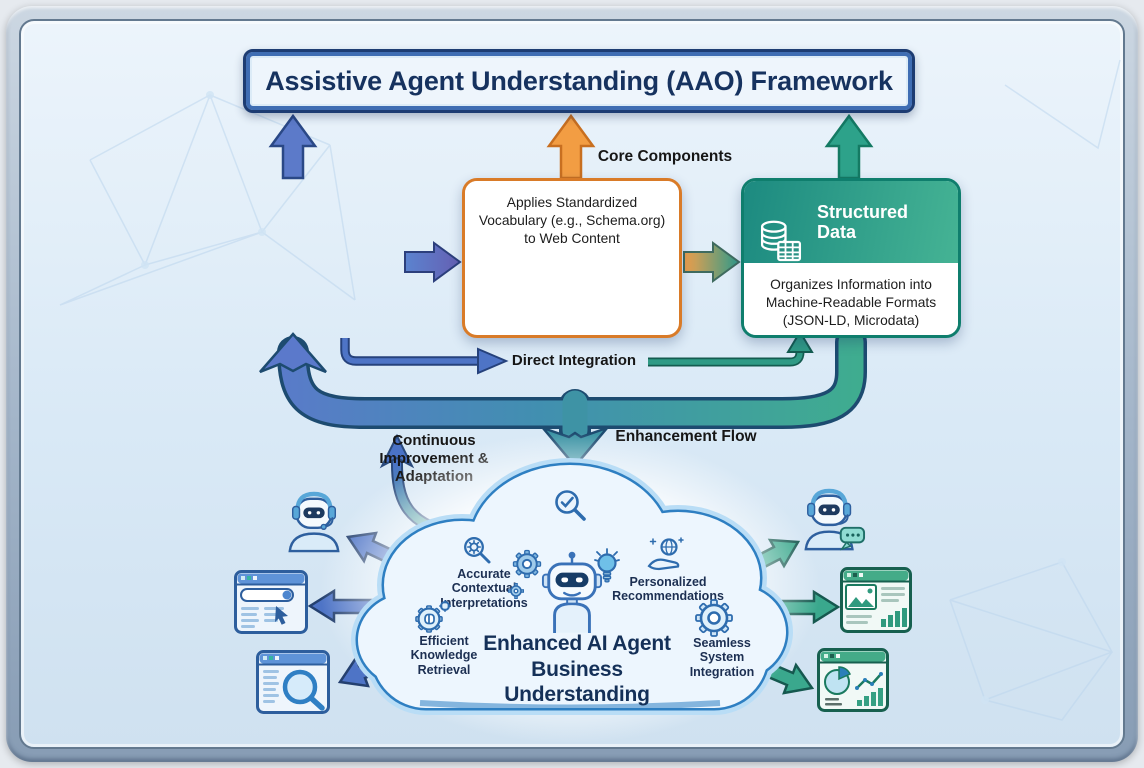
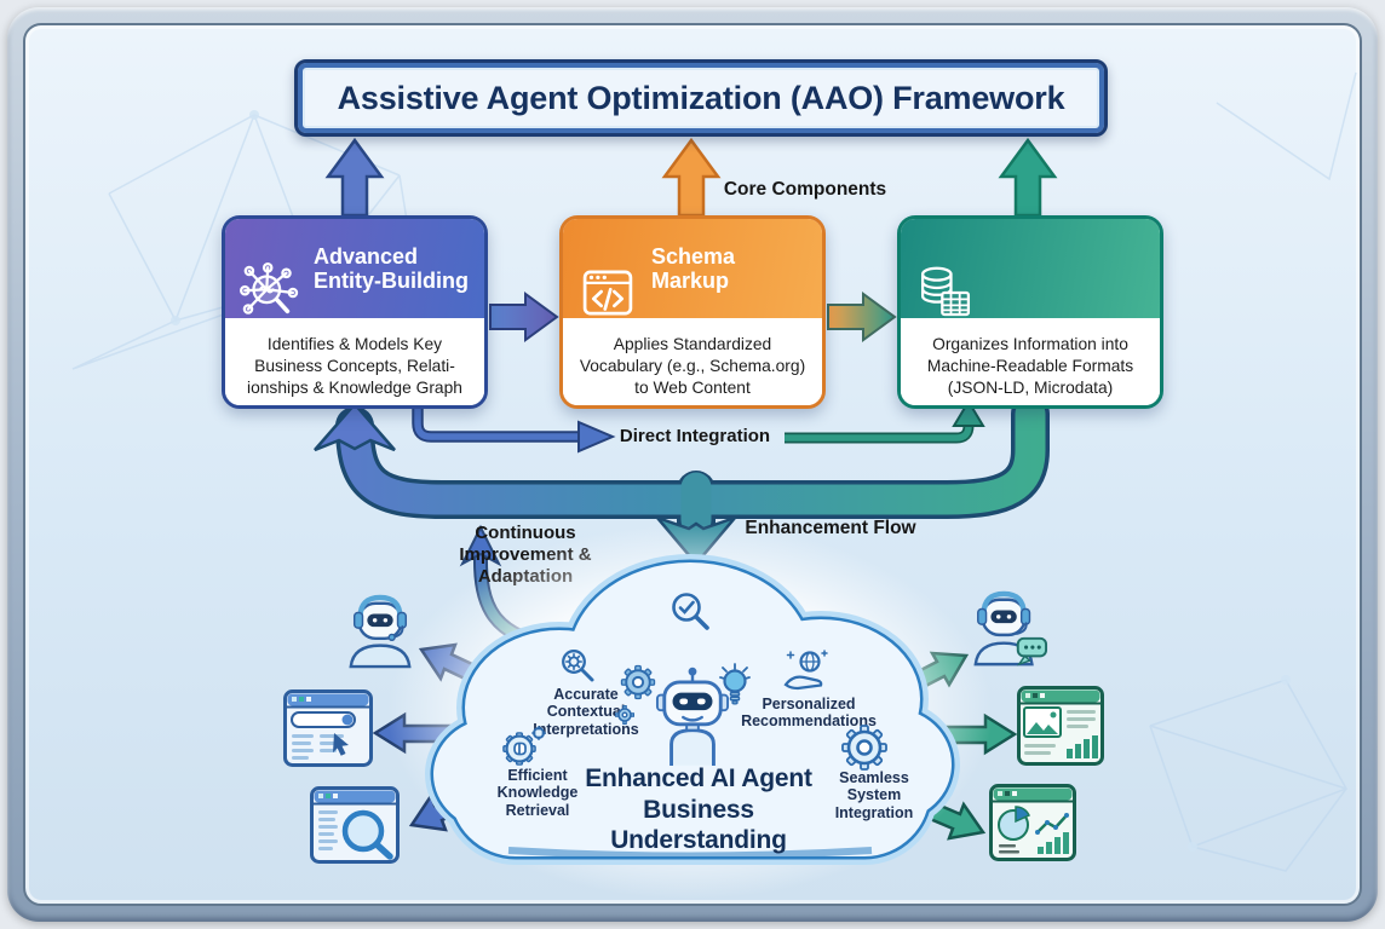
- Assistive Agent Understanding (AAO) Framework
+ Assistive Agent Optimization (AAO) Framework
  Core Components
+ Advanced
+ Entity-Building
+ Identifies & Models Key
+ Business Concepts, Relati-
+ ionships & Knowledge Graph
+ Schema
+ Markup
  Applies Standardized
  Vocabulary (e.g., Schema.org)
  to Web Content
- Structured
- Data
  Organizes Information into
  Machine-Readable Formats
  (JSON-LD, Microdata)
  Direct Integration
  Continuous
  nhancement Flow
  Accurate
  Contextua
  terpretations
  Personalized
  Recommendations
  Efficient
  Knowledge
  Retrieval
  Seamless
  System
  Integration
  Enhanced AI Agent
  Business Understanding
